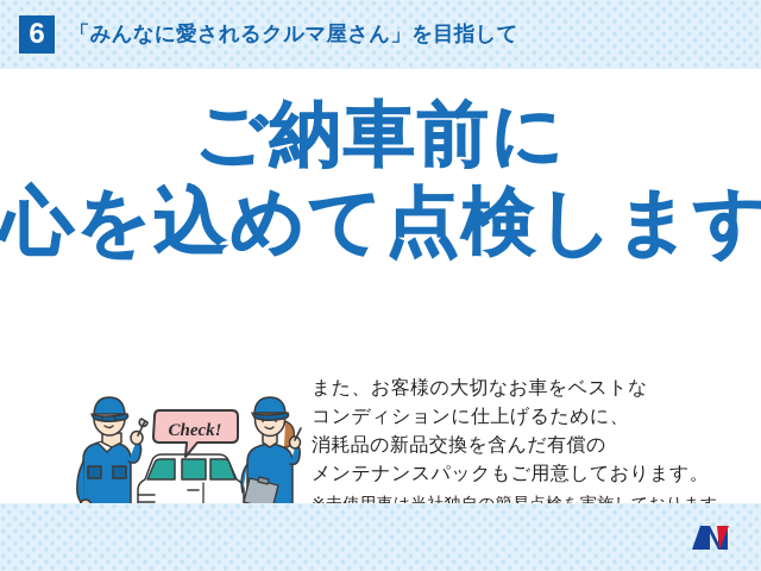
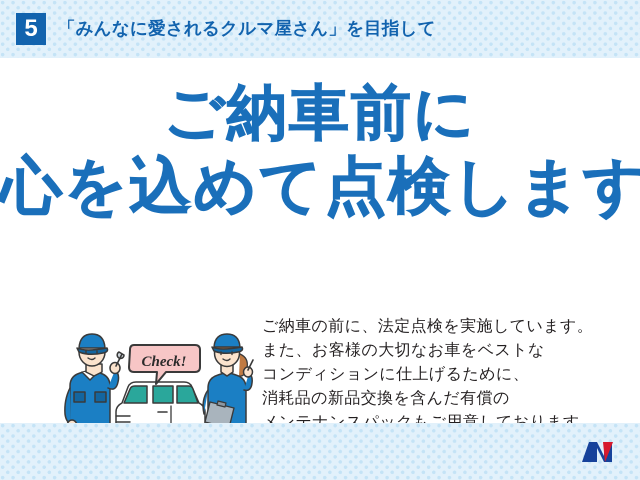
- 6
+ 5
  「みんなに愛されるクルマ屋さん」を目指して
  ご納車前に
  心を込めて点検します
+ ご納車の前に、法定点検を実施しています。
  また、お客様の大切なお車をベストな
  コンディションに仕上げるために、
  消耗品の新品交換を含んだ有償の
  メンテナンスパックもご用意しております。
  Check!
